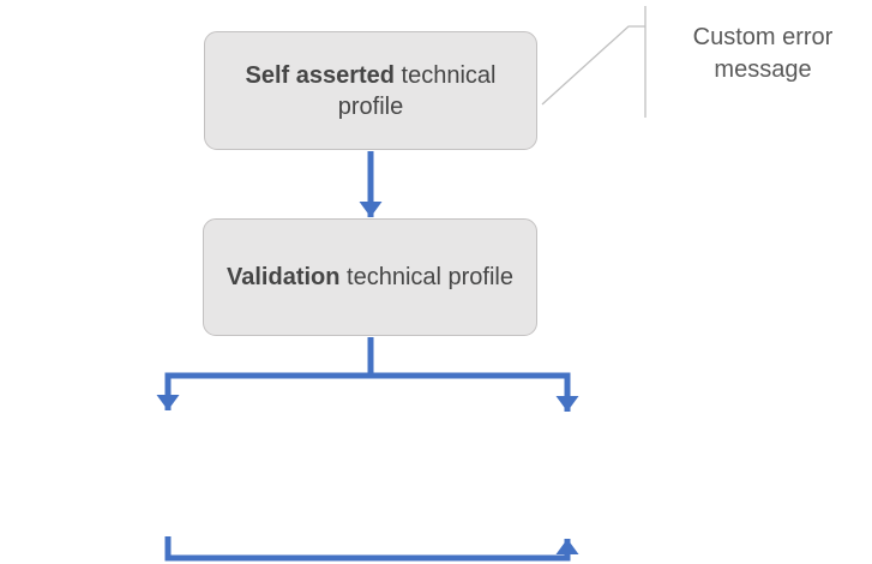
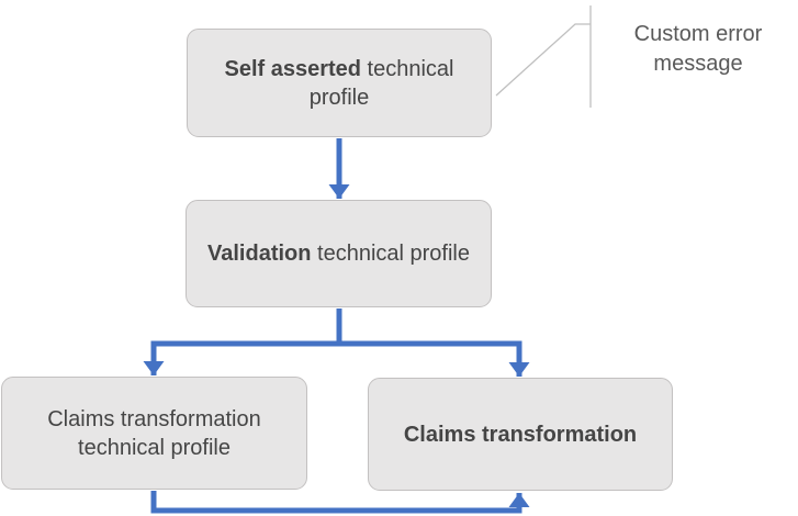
  Self asserted technical profile
  Validation technical profile
+ Claims transformation technical profile
+ Claims transformation
  Custom error message
